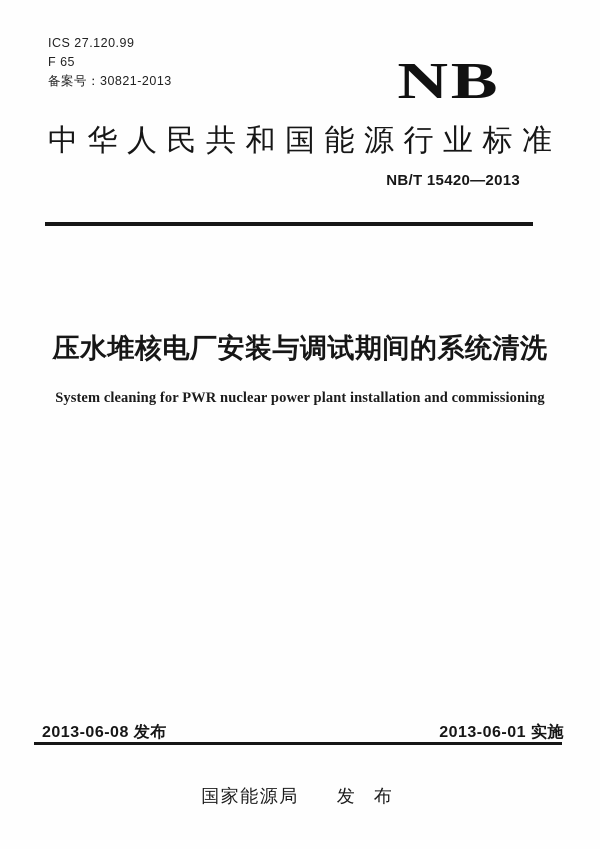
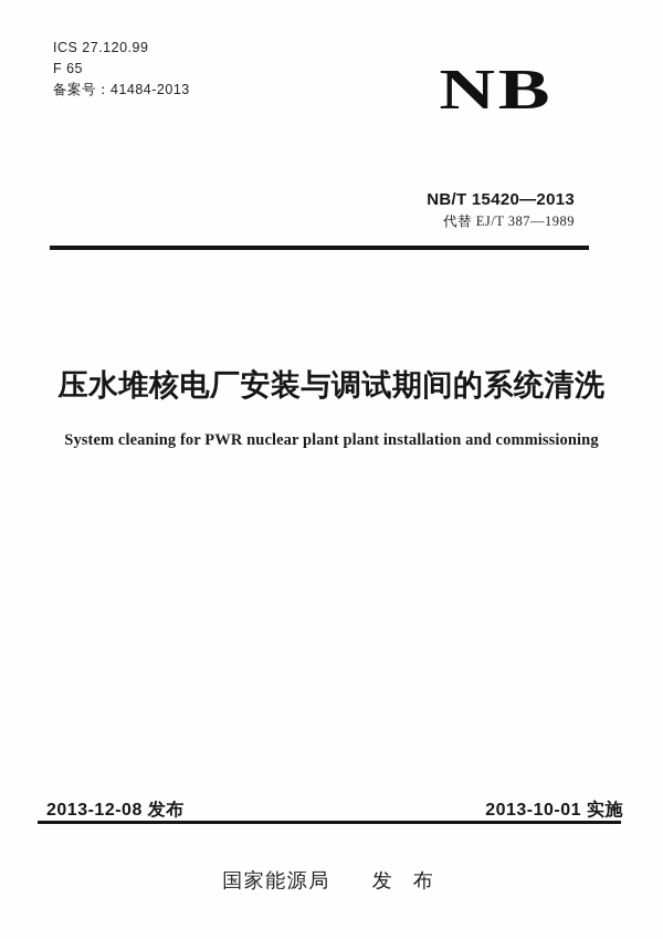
  ICS 27.120.99
  F 65
- 备案号：30821-2013
+ 备案号：41484-2013
  NB
- 中华人民共和国能源行业标准
  NB/T 15420—2013
+ 代替 EJ/T 387—1989
  压水堆核电厂安装与调试期间的系统清洗
- System cleaning for PWR nuclear power plant installation and commissioning
+ System cleaning for PWR nuclear plant plant installation and commissioning
- 2013-06-08 发布
+ 2013-12-08 发布
- 2013-06-01 实施
+ 2013-10-01 实施
  国家能源局
  发 布
